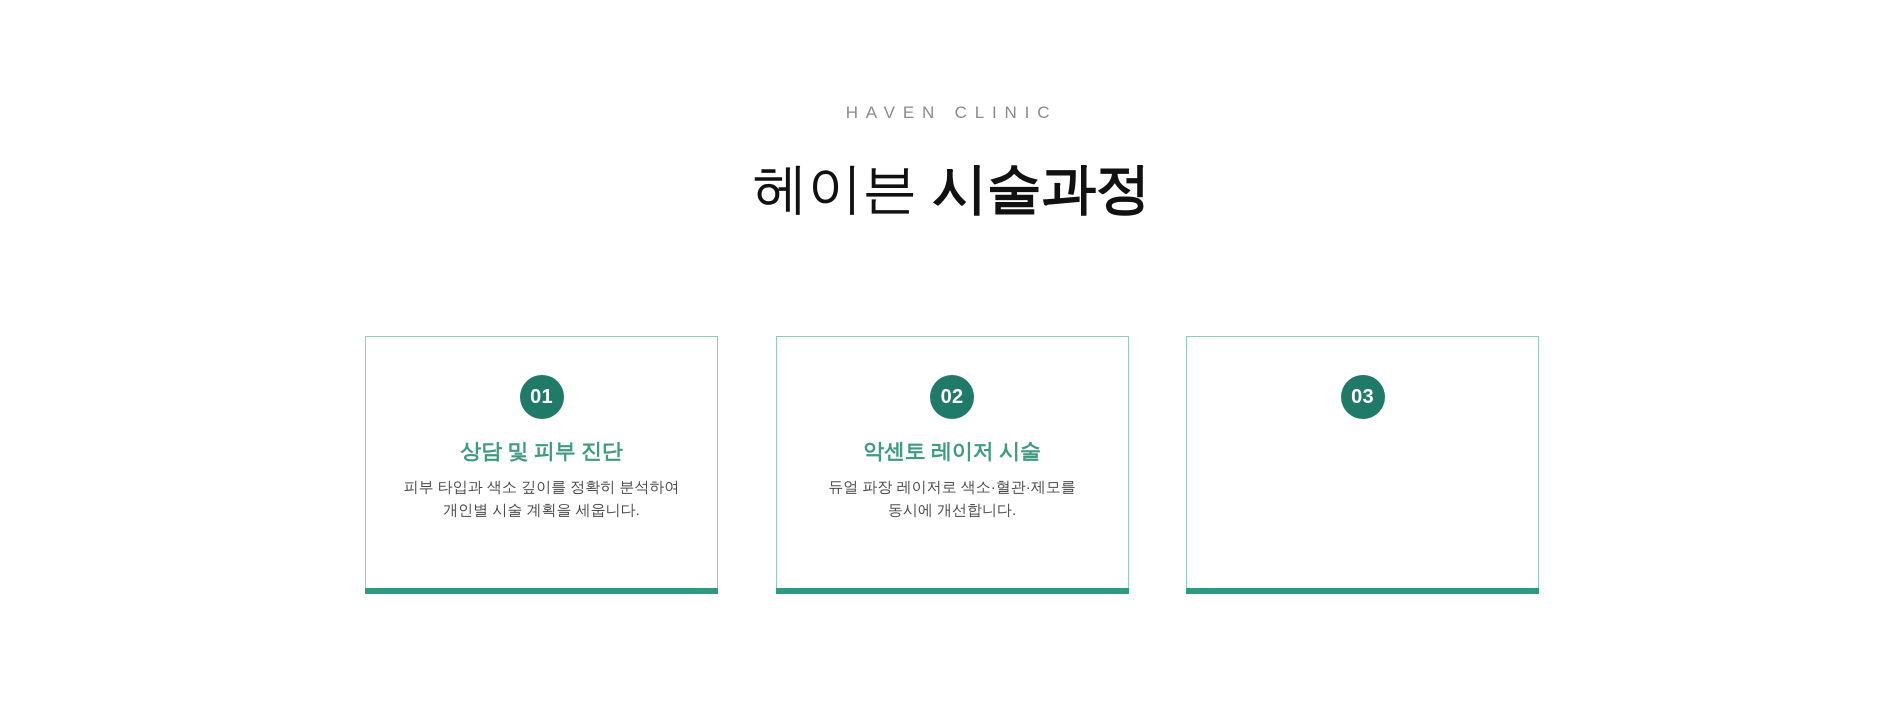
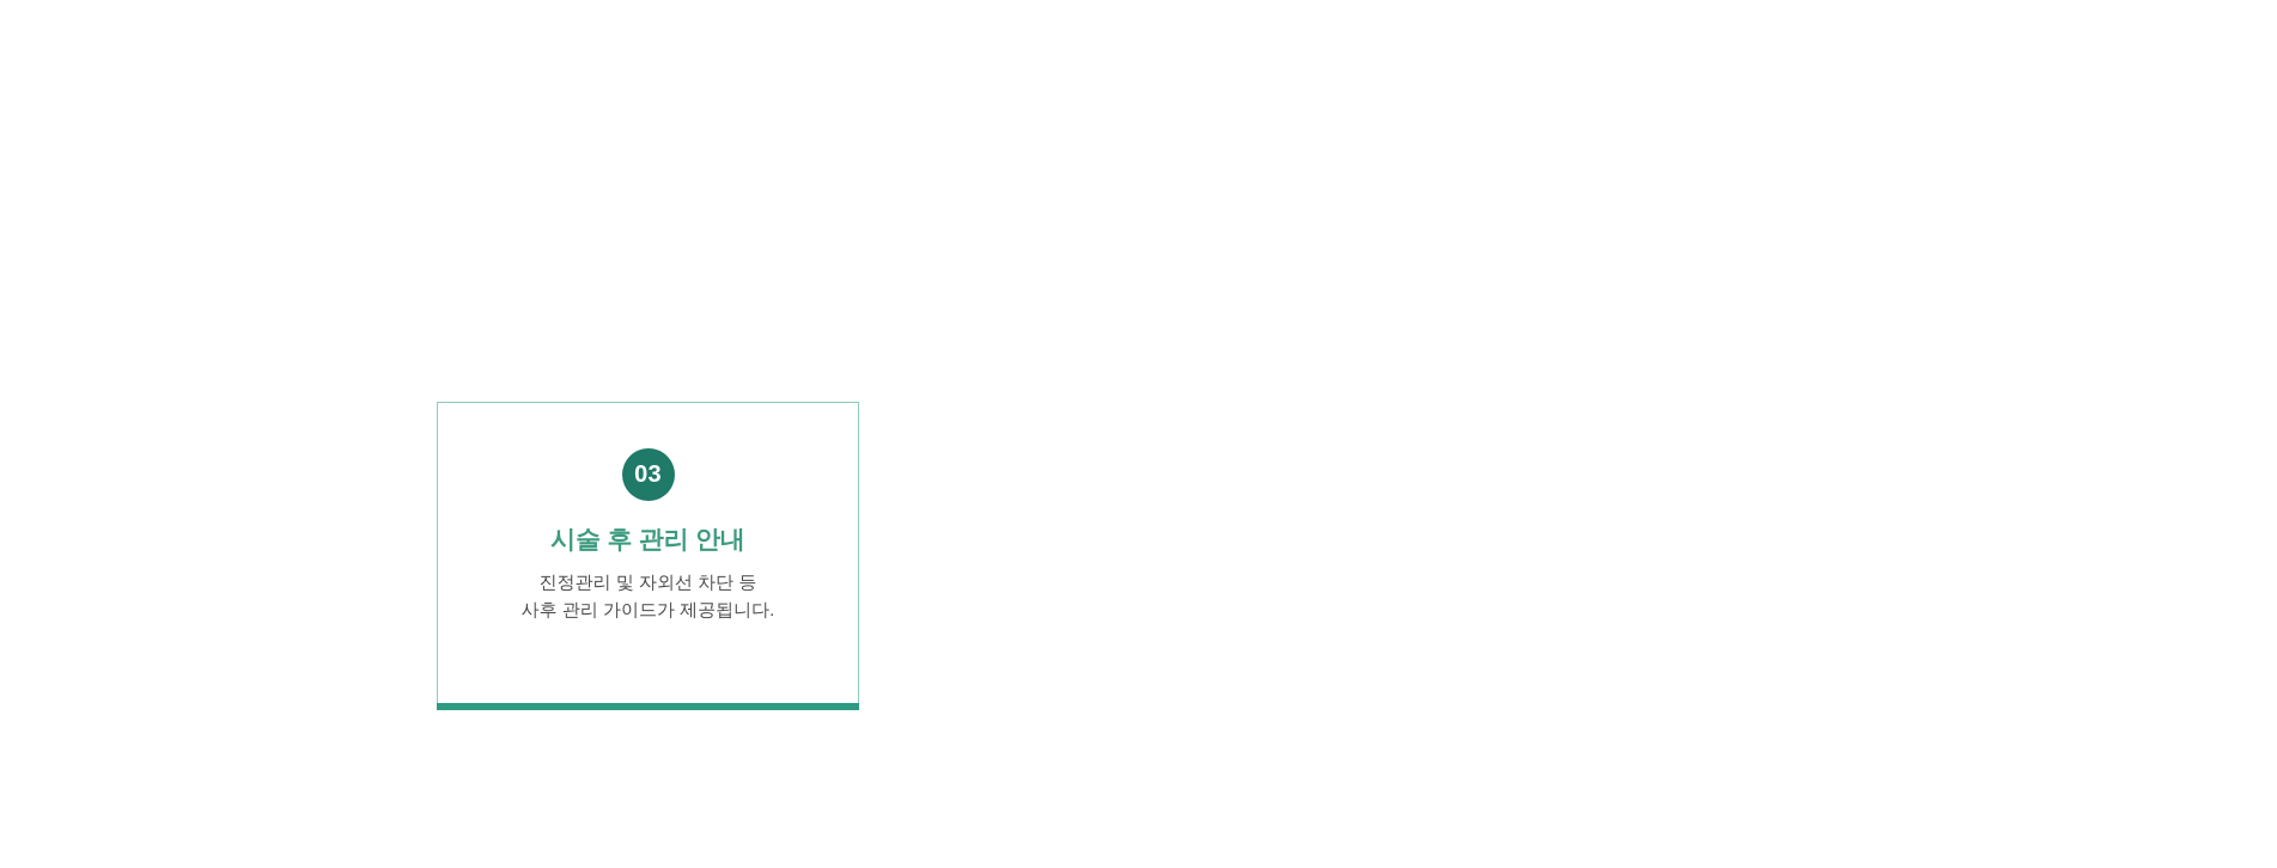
- HAVEN CLINIC
- 헤이븐 시술과정
- 01
- 상담 및 피부 진단
- 피부 타입과 색소 깊이를 정확히 분석하여
- 개인별 시술 계획을 세웁니다.
- 02
- 악센토 레이저 시술
- 듀얼 파장 레이저로 색소·혈관·제모를
- 동시에 개선합니다.
  03
+ 시술 후 관리 안내
+ 진정관리 및 자외선 차단 등
+ 사후 관리 가이드가 제공됩니다.
